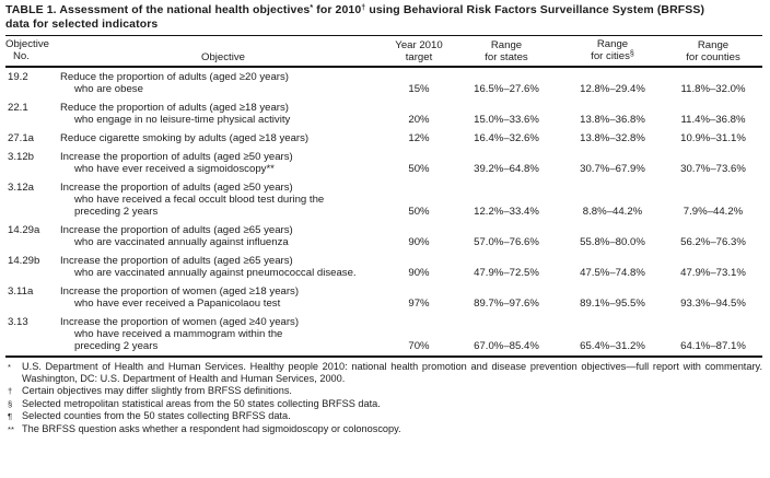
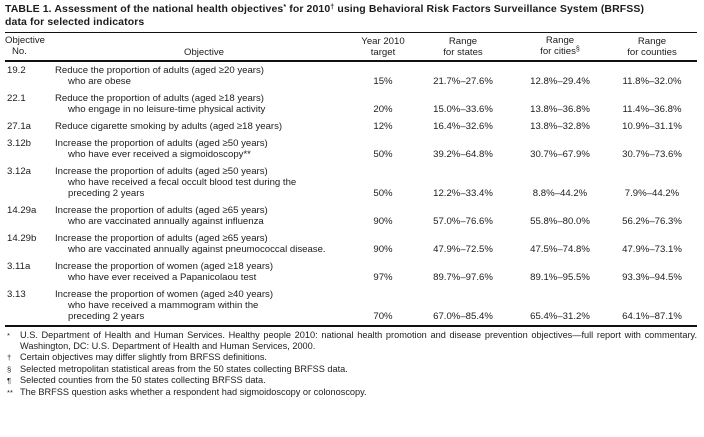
  TABLE 1. Assessment of the national health objectives for 2010 using Behavioral Risk Factors Surveillance System (BRFSS)
  data for selected indicators
  Objective No.	Objective	Year 2010 target	Range for states	Range for cities	Range for counties
- 19.2	Reduce the proportion of adults (aged ≥20 years) who are obese	15%	16.5%–27.6%	12.8%–29.4%	11.8%–32.0%
+ 19.2	Reduce the proportion of adults (aged ≥20 years) who are obese	15%	21.7%–27.6%	12.8%–29.4%	11.8%–32.0%
  22.1	Reduce the proportion of adults (aged ≥18 years) who engage in no leisure-time physical activity	20%	15.0%–33.6%	13.8%–36.8%	11.4%–36.8%
  27.1a	Reduce cigarette smoking by adults (aged ≥18 years)	12%	16.4%–32.6%	13.8%–32.8%	10.9%–31.1%
  3.12b	Increase the proportion of adults (aged ≥50 years) who have ever received a sigmoidoscopy**	50%	39.2%–64.8%	30.7%–67.9%	30.7%–73.6%
  3.12a	Increase the proportion of adults (aged ≥50 years) who have received a fecal occult blood test during the preceding 2 years	50%	12.2%–33.4%	8.8%–44.2%	7.9%–44.2%
  14.29a	Increase the proportion of adults (aged ≥65 years) who are vaccinated annually against influenza	90%	57.0%–76.6%	55.8%–80.0%	56.2%–76.3%
  14.29b	Increase the proportion of adults (aged ≥65 years) who are vaccinated annually against pneumococcal disease.	90%	47.9%–72.5%	47.5%–74.8%	47.9%–73.1%
  3.11a	Increase the proportion of women (aged ≥18 years) who have ever received a Papanicolaou test	97%	89.7%–97.6%	89.1%–95.5%	93.3%–94.5%
  3.13	Increase the proportion of women (aged ≥40 years) who have received a mammogram within the preceding 2 years	70%	67.0%–85.4%	65.4%–31.2%	64.1%–87.1%
  *
  U.S. Department of Health and Human Services. Healthy people 2010: national health promotion and disease prevention objectives—full report with commentary. Washington, DC: U.S. Department of Health and Human Services, 2000.
  †
  Certain objectives may differ slightly from BRFSS definitions.
  §
  Selected metropolitan statistical areas from the 50 states collecting BRFSS data.
  ¶
  Selected counties from the 50 states collecting BRFSS data.
  **
  The BRFSS question asks whether a respondent had sigmoidoscopy or colonoscopy.
